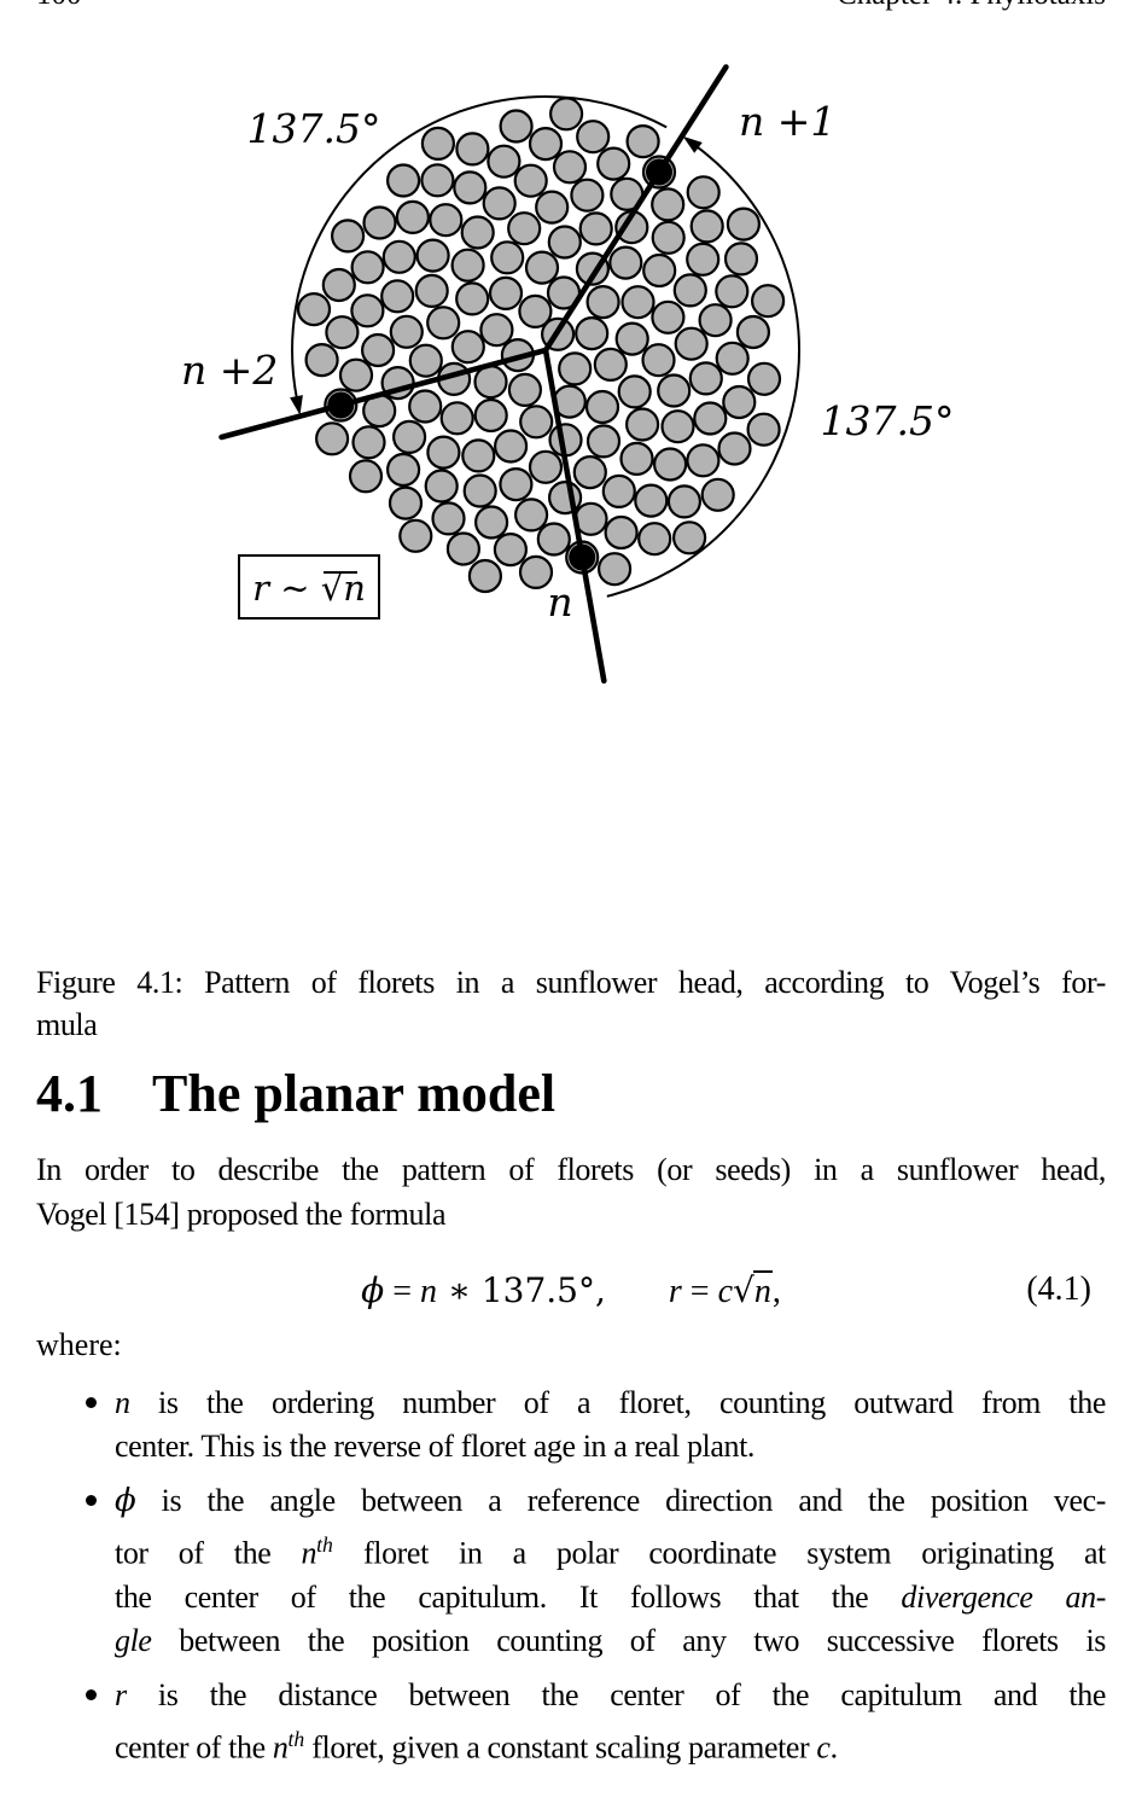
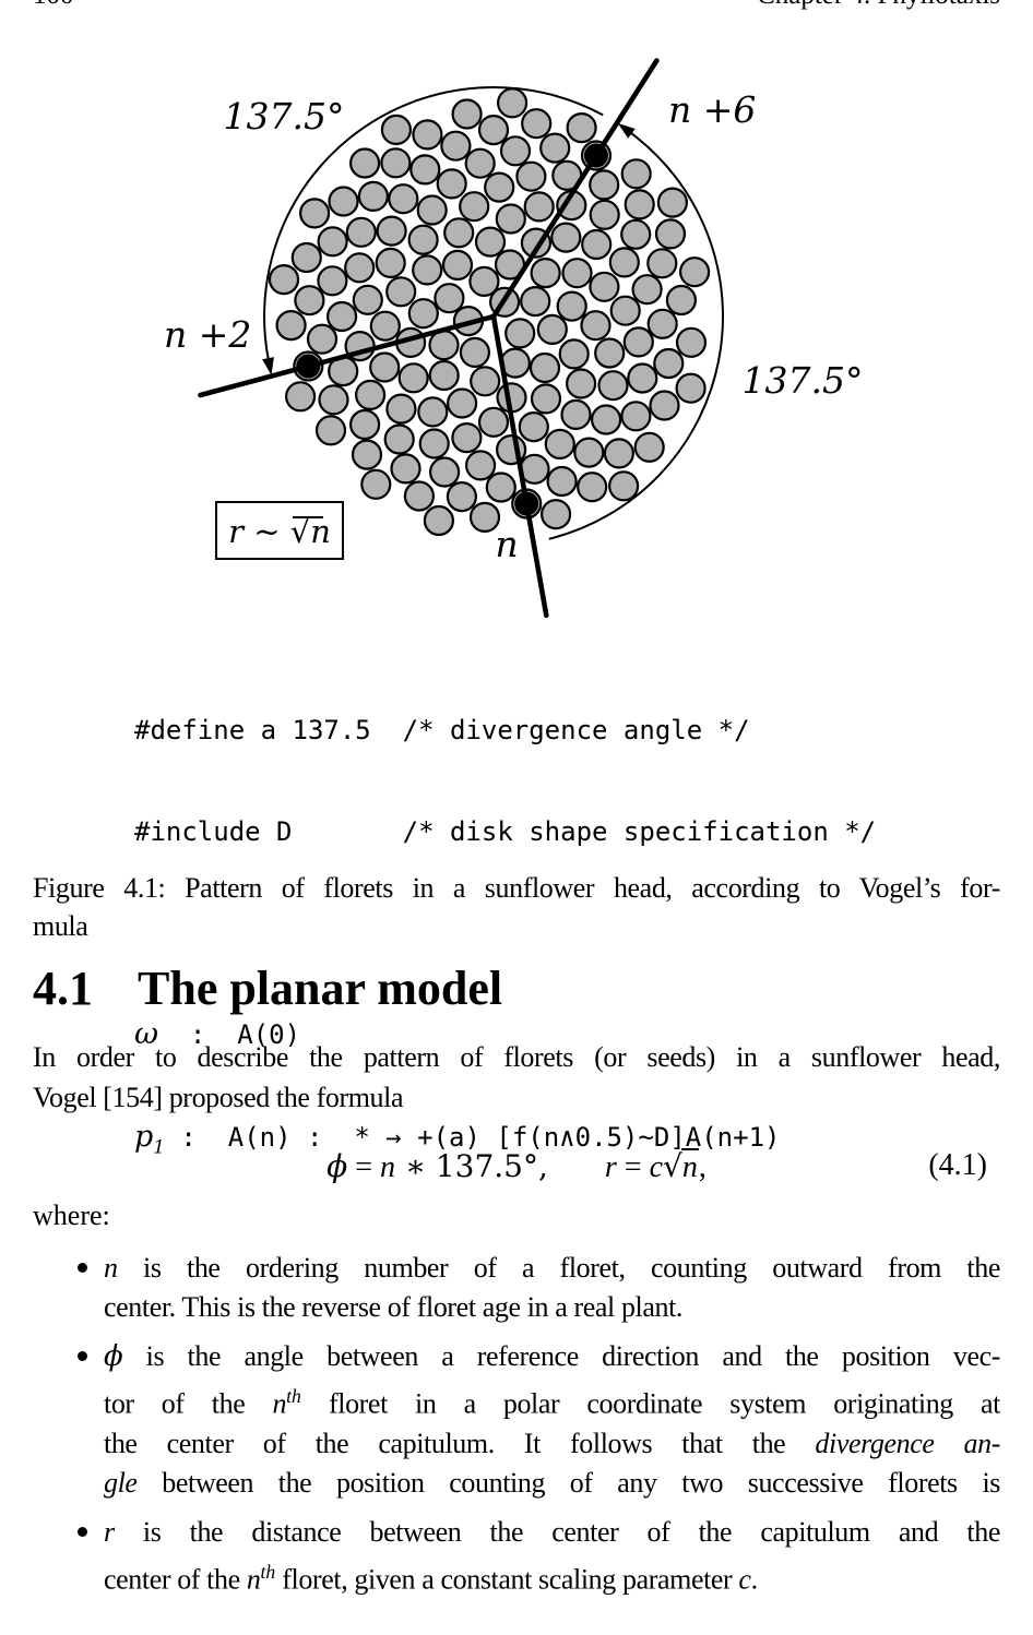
  137.5°
- n +1
+ n +6
  n +2
  137.5°
  n
  r ∼ √n
+ #define a 137.5 /* divergence angle */
+ #include D /* disk shape specification */
+ ω : A(0)
+ p1 : A(n) : * → +(a) [f(n∧0.5)~D]A(n+1)
  Figure 4.1: Pattern of florets in a sunflower head, according to Vogel’s for-
  mula
  4.1 The planar model
  In order to describe the pattern of florets (or seeds) in a sunflower head,
  Vogel [154] proposed the formula
  ϕ = n ∗ 137.5°, r = c√n,
  (4.1)
  where:
  n is the ordering number of a floret, counting outward from the
  center. This is the reverse of floret age in a real plant.
  ϕ is the angle between a reference direction and the position vec-
  tor of the nth floret in a polar coordinate system originating at
  the center of the capitulum. It follows that the divergence an-
  gle between the position counting of any two successive florets is
  r is the distance between the center of the capitulum and the
  center of the nth floret, given a constant scaling parameter c.
